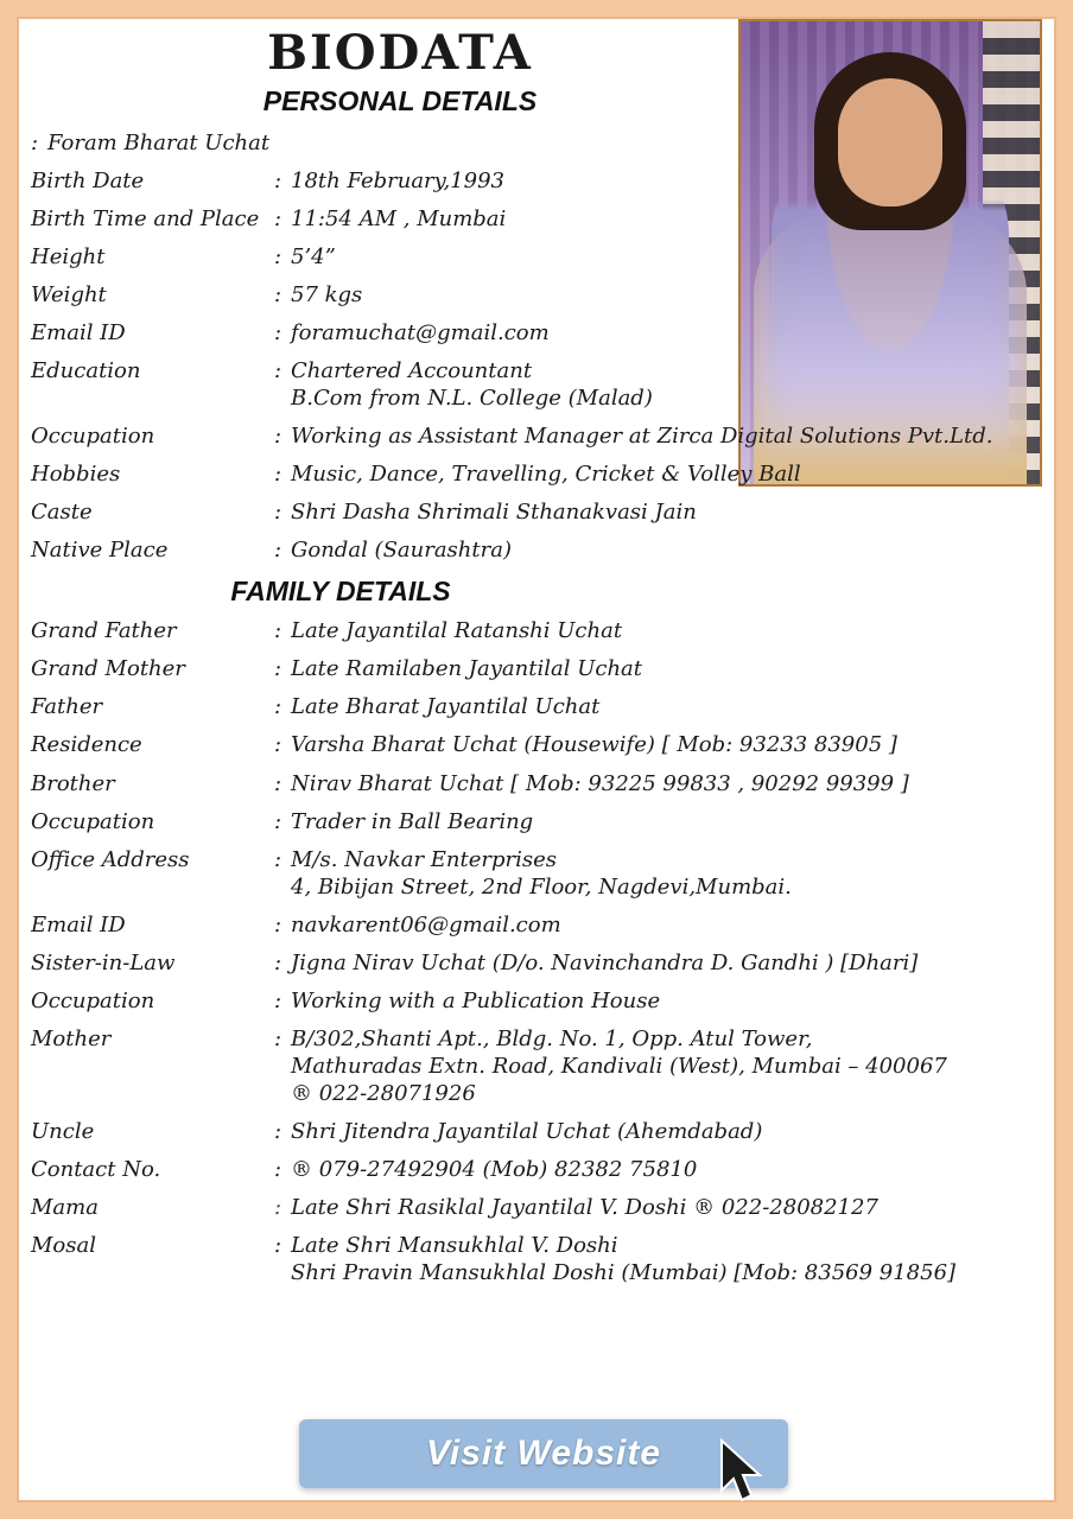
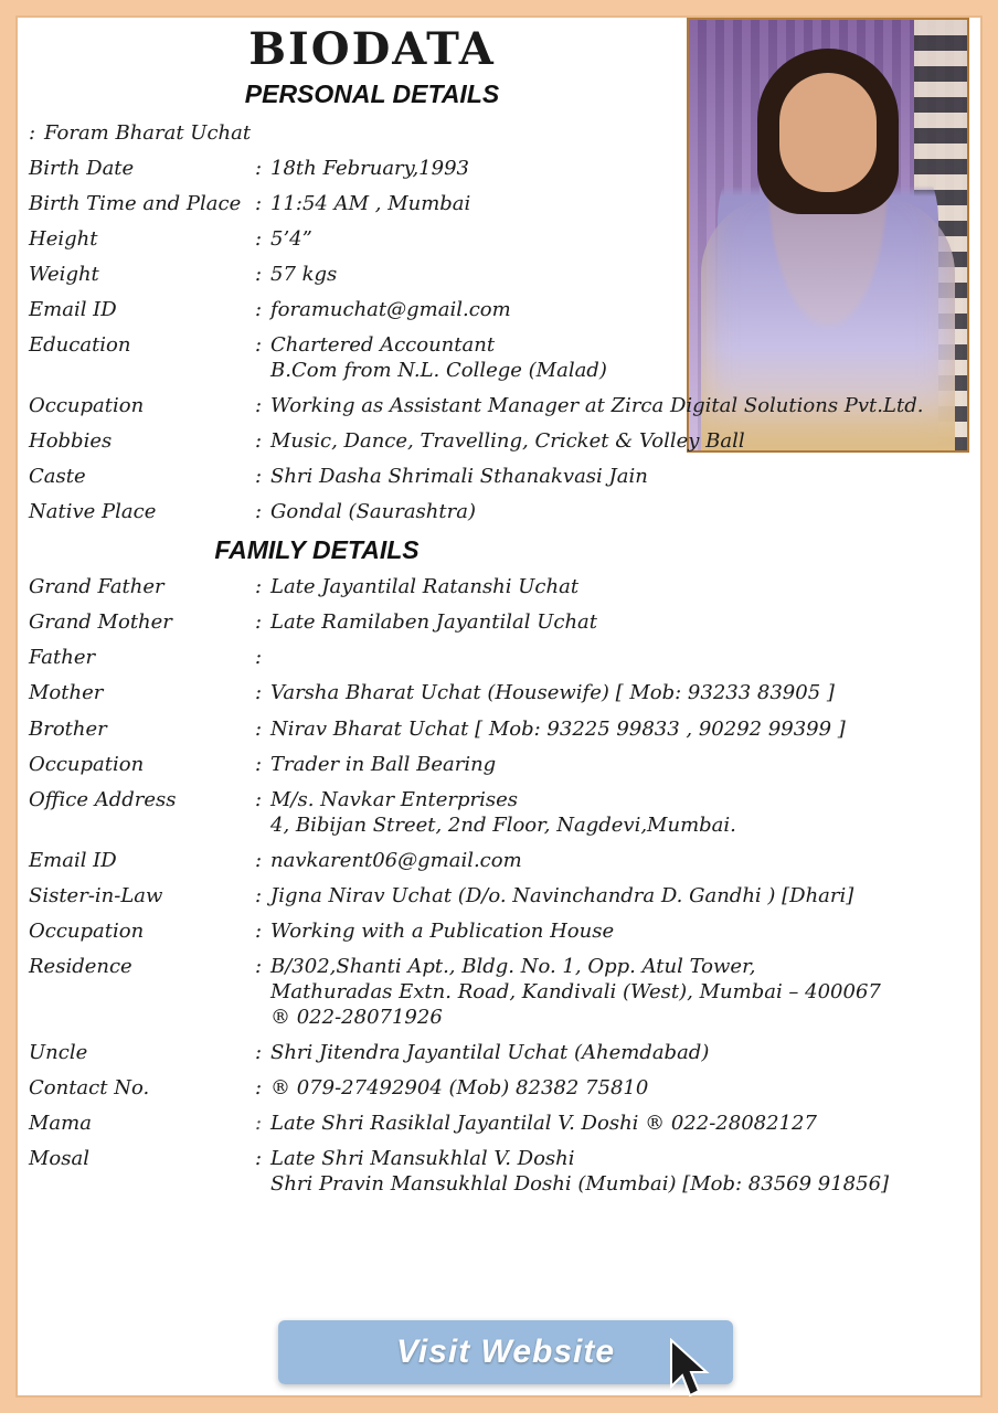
  BIODATA
  PERSONAL DETAILS
  :
  Foram Bharat Uchat
  Birth Date
  :
  18th February,1993
  Birth Time and Place
  :
  11:54 AM , Mumbai
  Height
  :
  5’4”
  Weight
  :
  57 kgs
  Email ID
  :
  foramuchat@gmail.com
  Education
  :
  Chartered Accountant
  B.Com from N.L. College (Malad)
  Occupation
  :
  Working as Assistant Manager at Zirca Digital Solutions Pvt.Ltd.
  Hobbies
  :
  Music, Dance, Travelling, Cricket & Volley Ball
  Caste
  :
  Shri Dasha Shrimali Sthanakvasi Jain
  Native Place
  :
  Gondal (Saurashtra)
  FAMILY DETAILS
  Grand Father
  :
  Late Jayantilal Ratanshi Uchat
  Grand Mother
  :
  Late Ramilaben Jayantilal Uchat
  Father
  :
- Late Bharat Jayantilal Uchat
- Residence
+ Mother
  :
  Varsha Bharat Uchat (Housewife) [ Mob: 93233 83905 ]
  Brother
  :
  Nirav Bharat Uchat [ Mob: 93225 99833 , 90292 99399 ]
  Occupation
  :
  Trader in Ball Bearing
  Office Address
  :
  M/s. Navkar Enterprises
  4, Bibijan Street, 2nd Floor, Nagdevi,Mumbai.
  Email ID
  :
  navkarent06@gmail.com
  Sister-in-Law
  :
  Jigna Nirav Uchat (D/o. Navinchandra D. Gandhi ) [Dhari]
  Occupation
  :
  Working with a Publication House
- Mother
+ Residence
  :
  B/302,Shanti Apt., Bldg. No. 1, Opp. Atul Tower,
  Mathuradas Extn. Road, Kandivali (West), Mumbai – 400067
  ® 022-28071926
  Uncle
  :
  Shri Jitendra Jayantilal Uchat (Ahemdabad)
  Contact No.
  :
  ® 079-27492904 (Mob) 82382 75810
  Mama
  :
  Late Shri Rasiklal Jayantilal V. Doshi ® 022-28082127
  Mosal
  :
  Late Shri Mansukhlal V. Doshi
  Shri Pravin Mansukhlal Doshi (Mumbai) [Mob: 83569 91856]
  Visit Website
